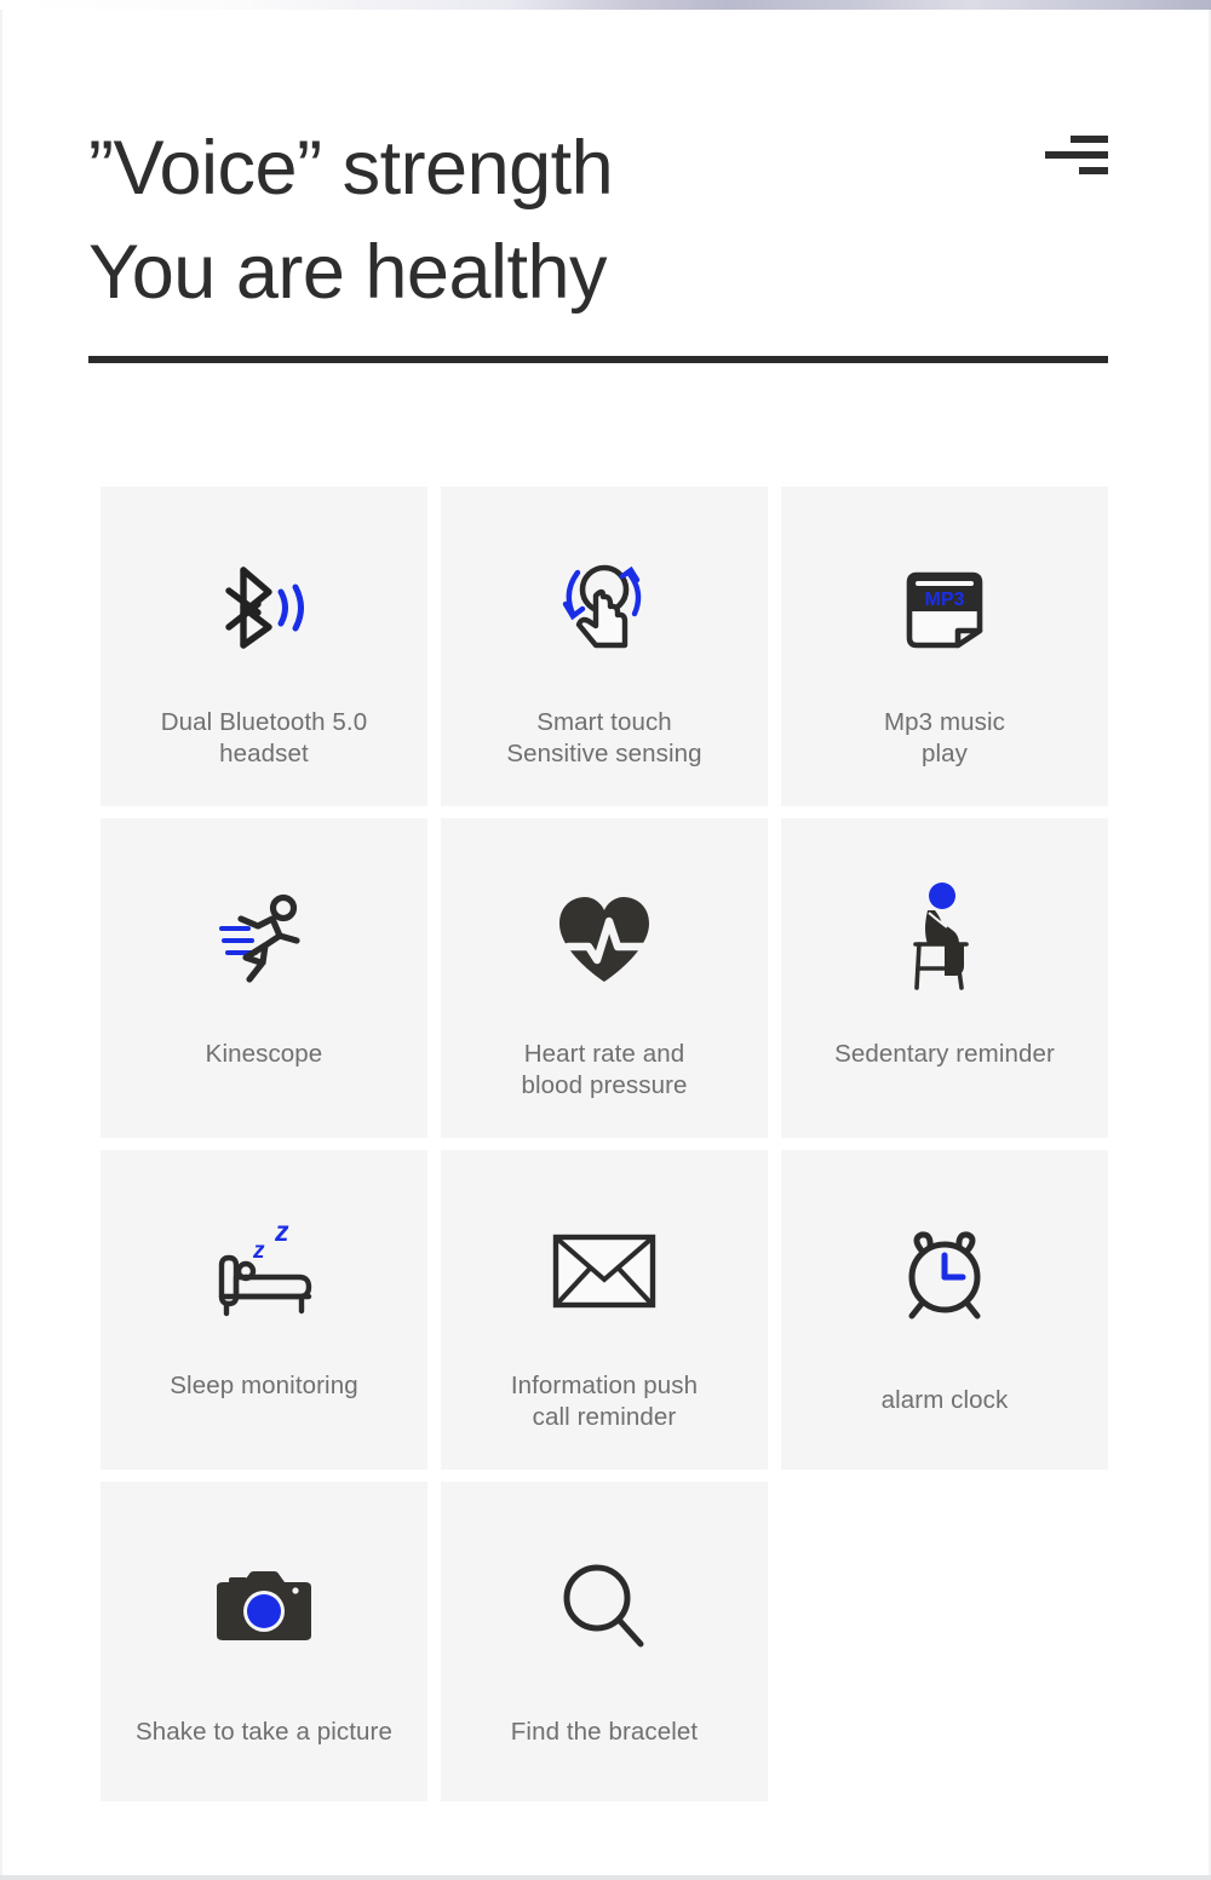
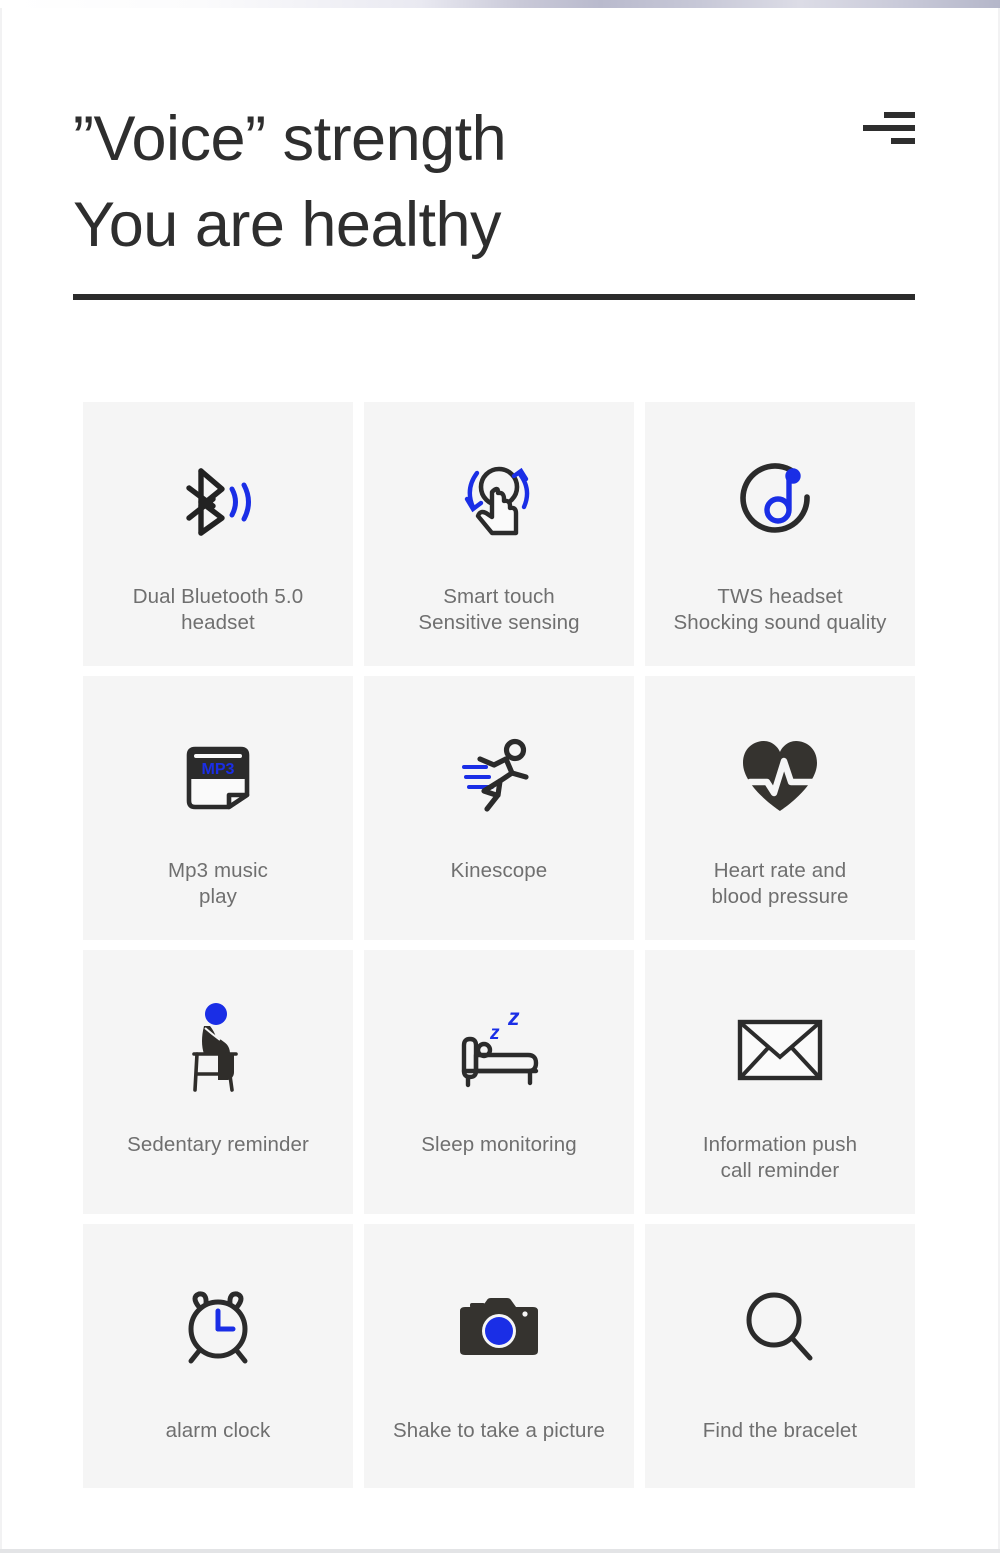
  ”Voice” strength
  You are healthy
  Dual Bluetooth 5.0
  headset
  Smart touch
  Sensitive sensing
+ TWS headset
+ Shocking sound quality
  MP3
  Mp3 music
  play
  Kinescope
  Heart rate and
  blood pressure
  Sedentary reminder
  z
  z
  Sleep monitoring
  Information push
  call reminder
  alarm clock
  Shake to take a picture
  Find the bracelet
